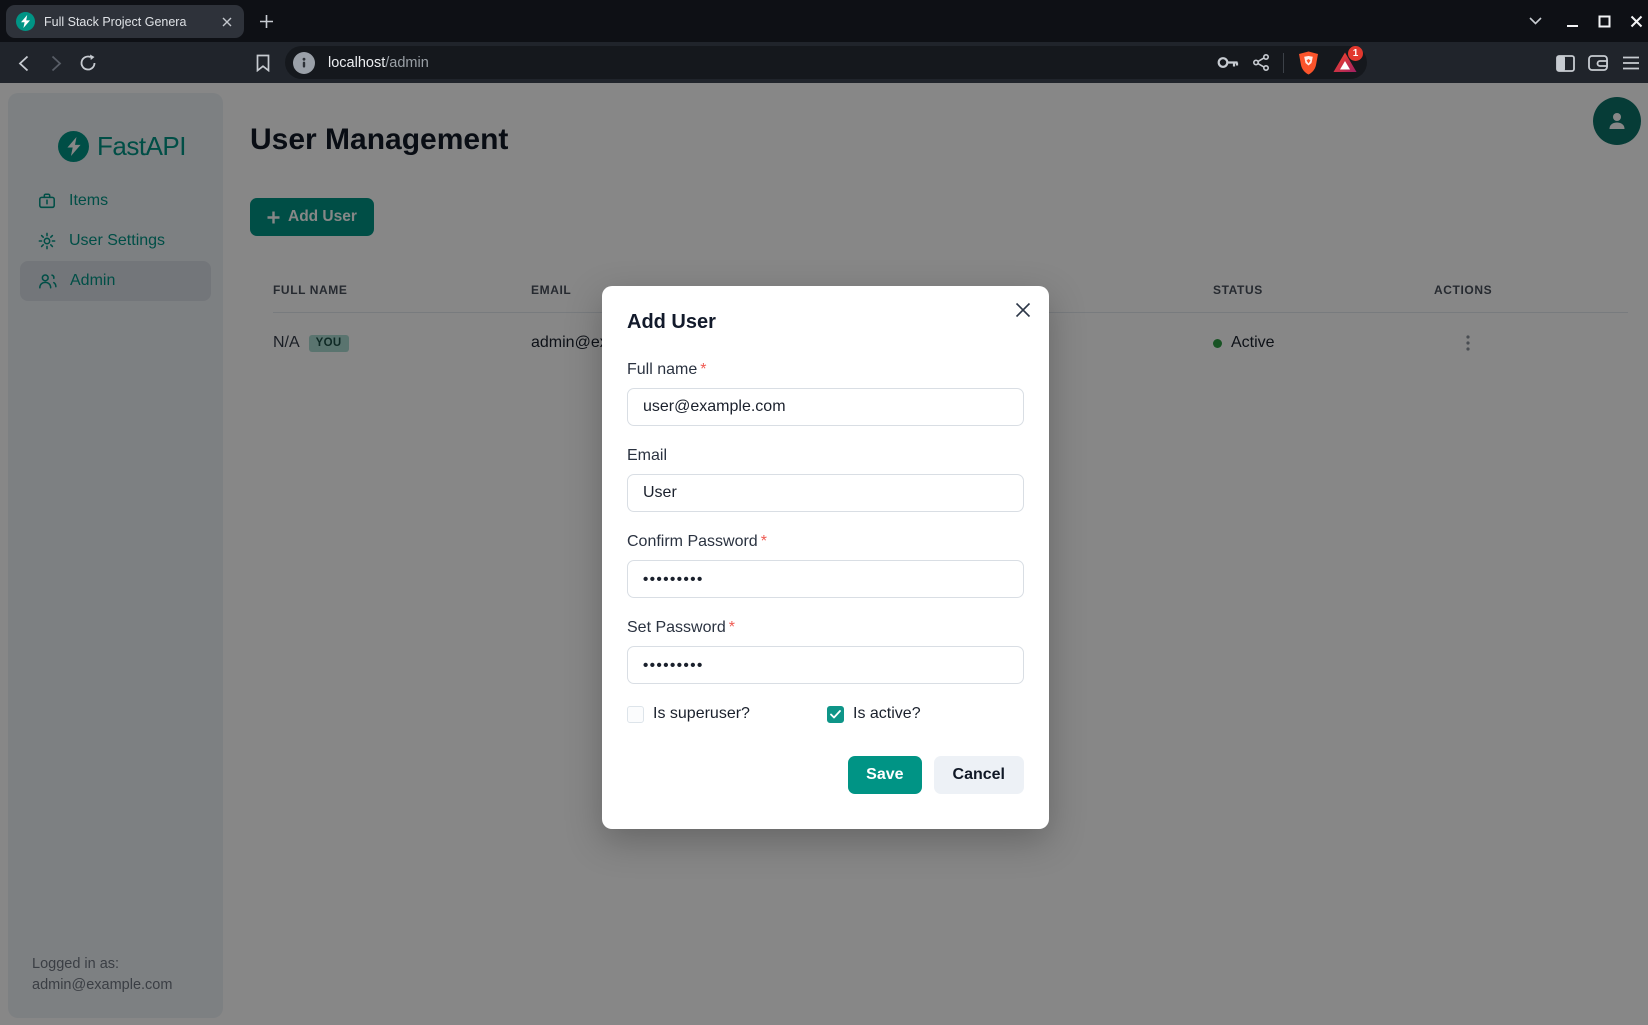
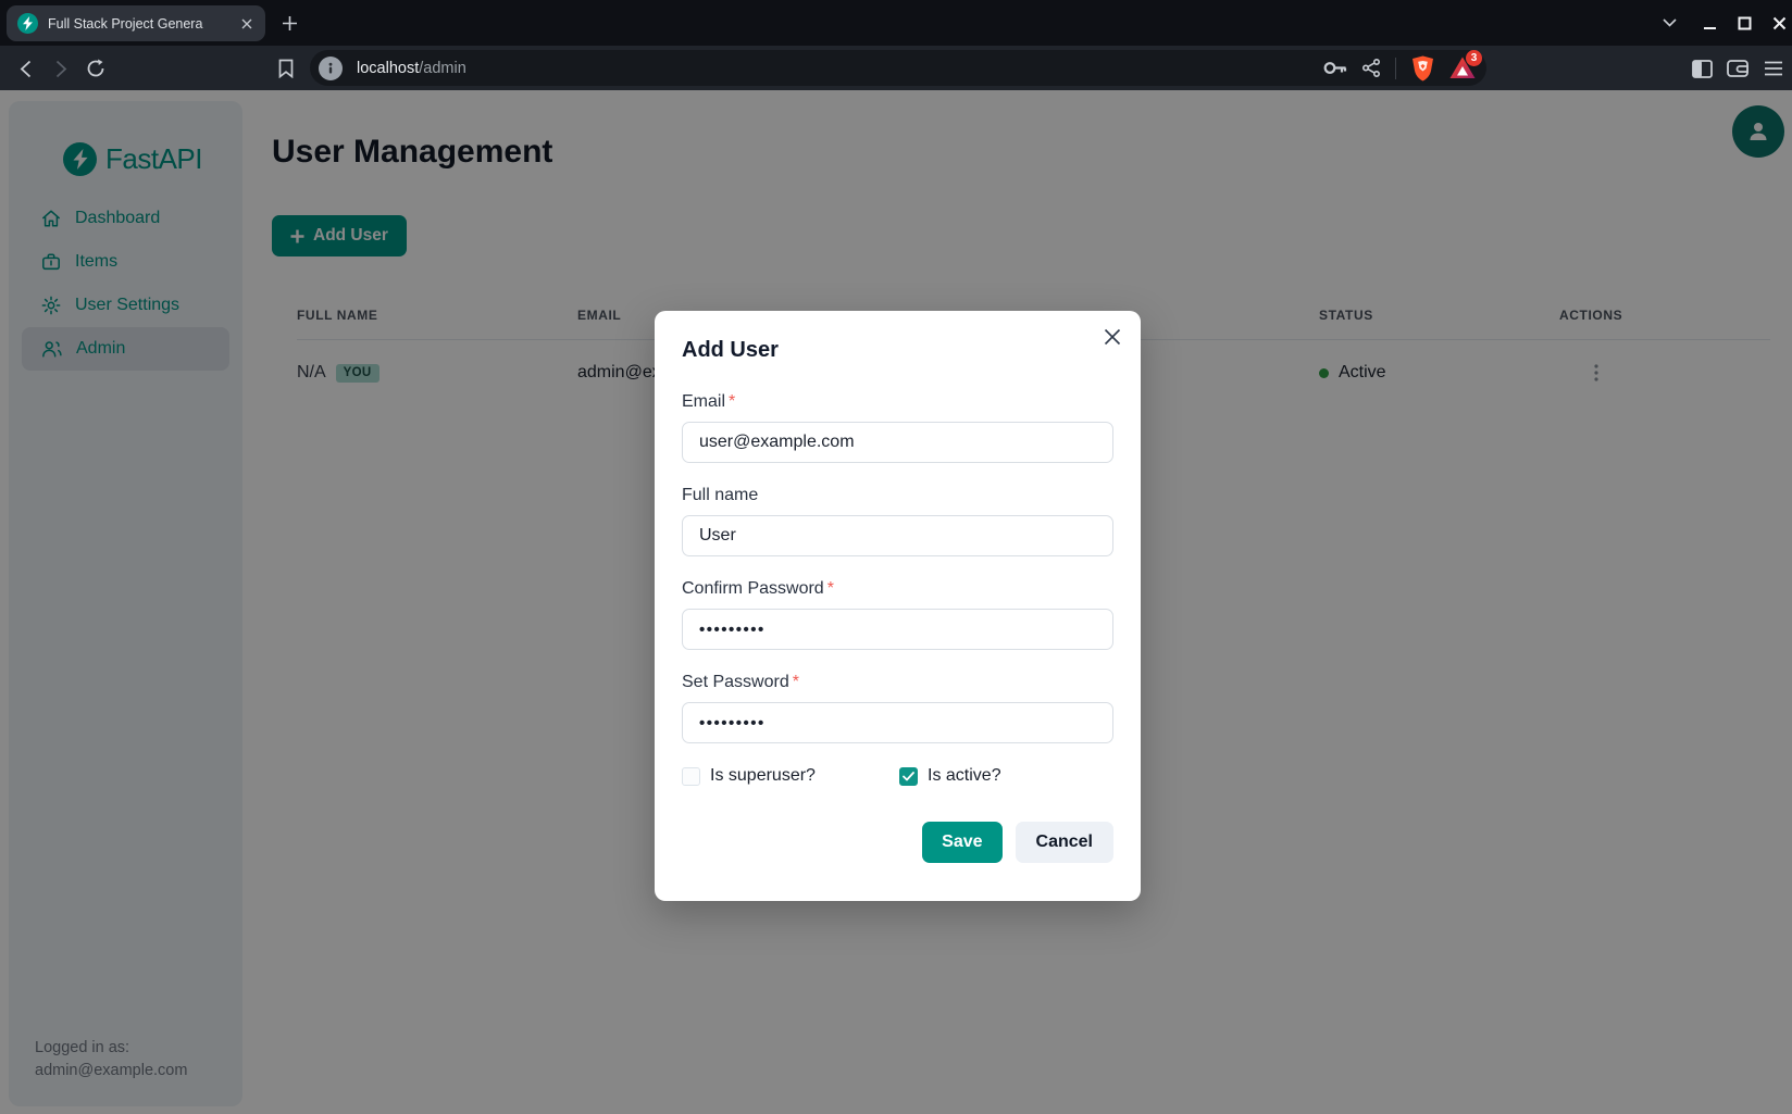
  Full Stack Project Genera
  localhost/admin
- 1
+ 3
  FastAPI
+ Dashboard
  Items
  User Settings
  Admin
  Logged in as:
  admin@example.com
  User Management
  Add User
  FULL NAME
  EMAIL
  STATUS
  ACTIONS
  N/A
  YOU
  Active
  Add User
- Full name *
+ Email *
  user@example.com
- Email
+ Full name
  User
  Confirm Password *
  •••••••••
  Set Password *
  •••••••••
  Is superuser?
  Is active?
  Save
  Cancel
